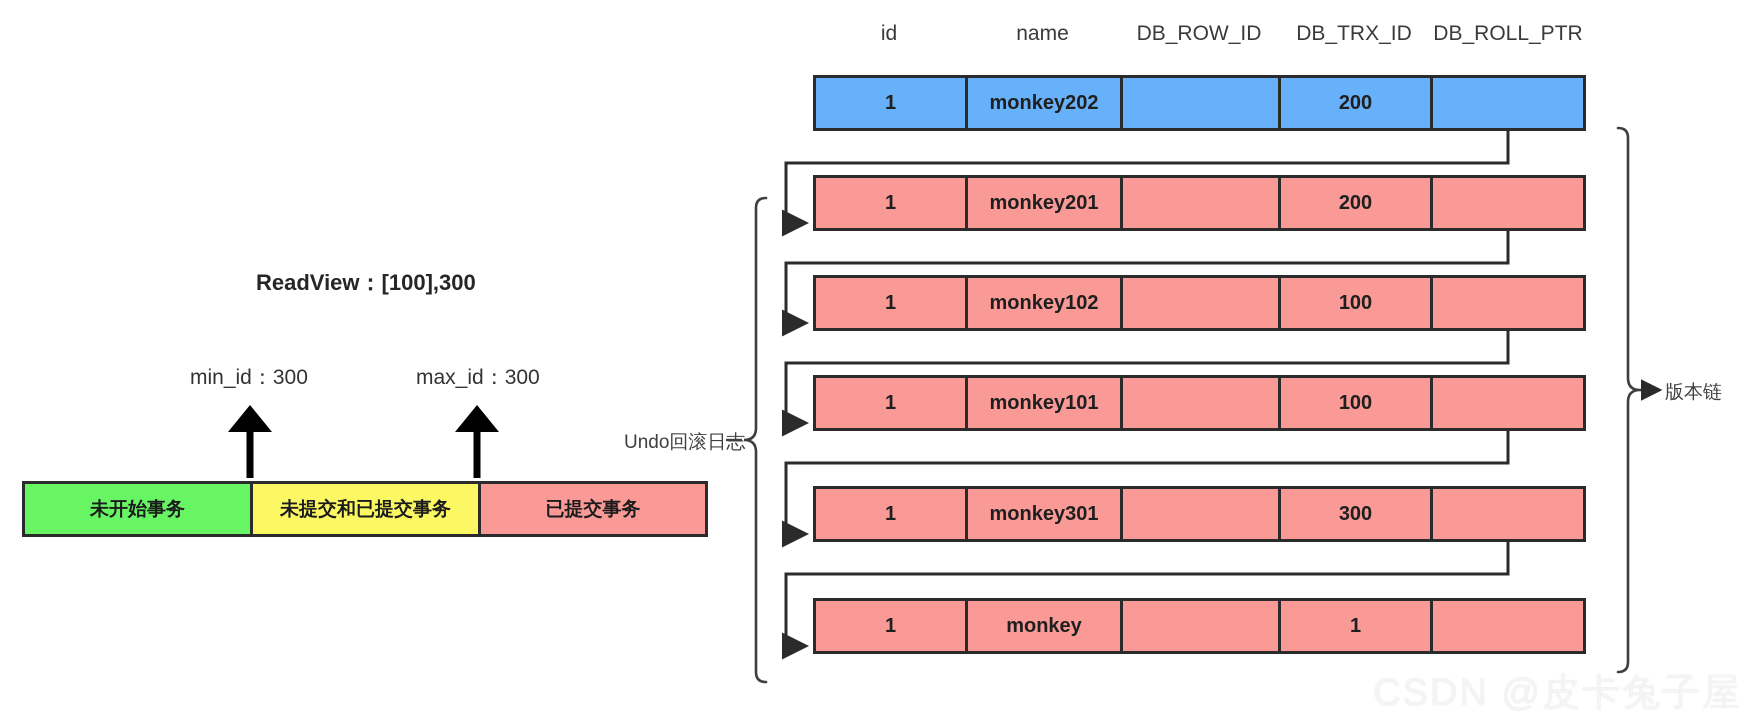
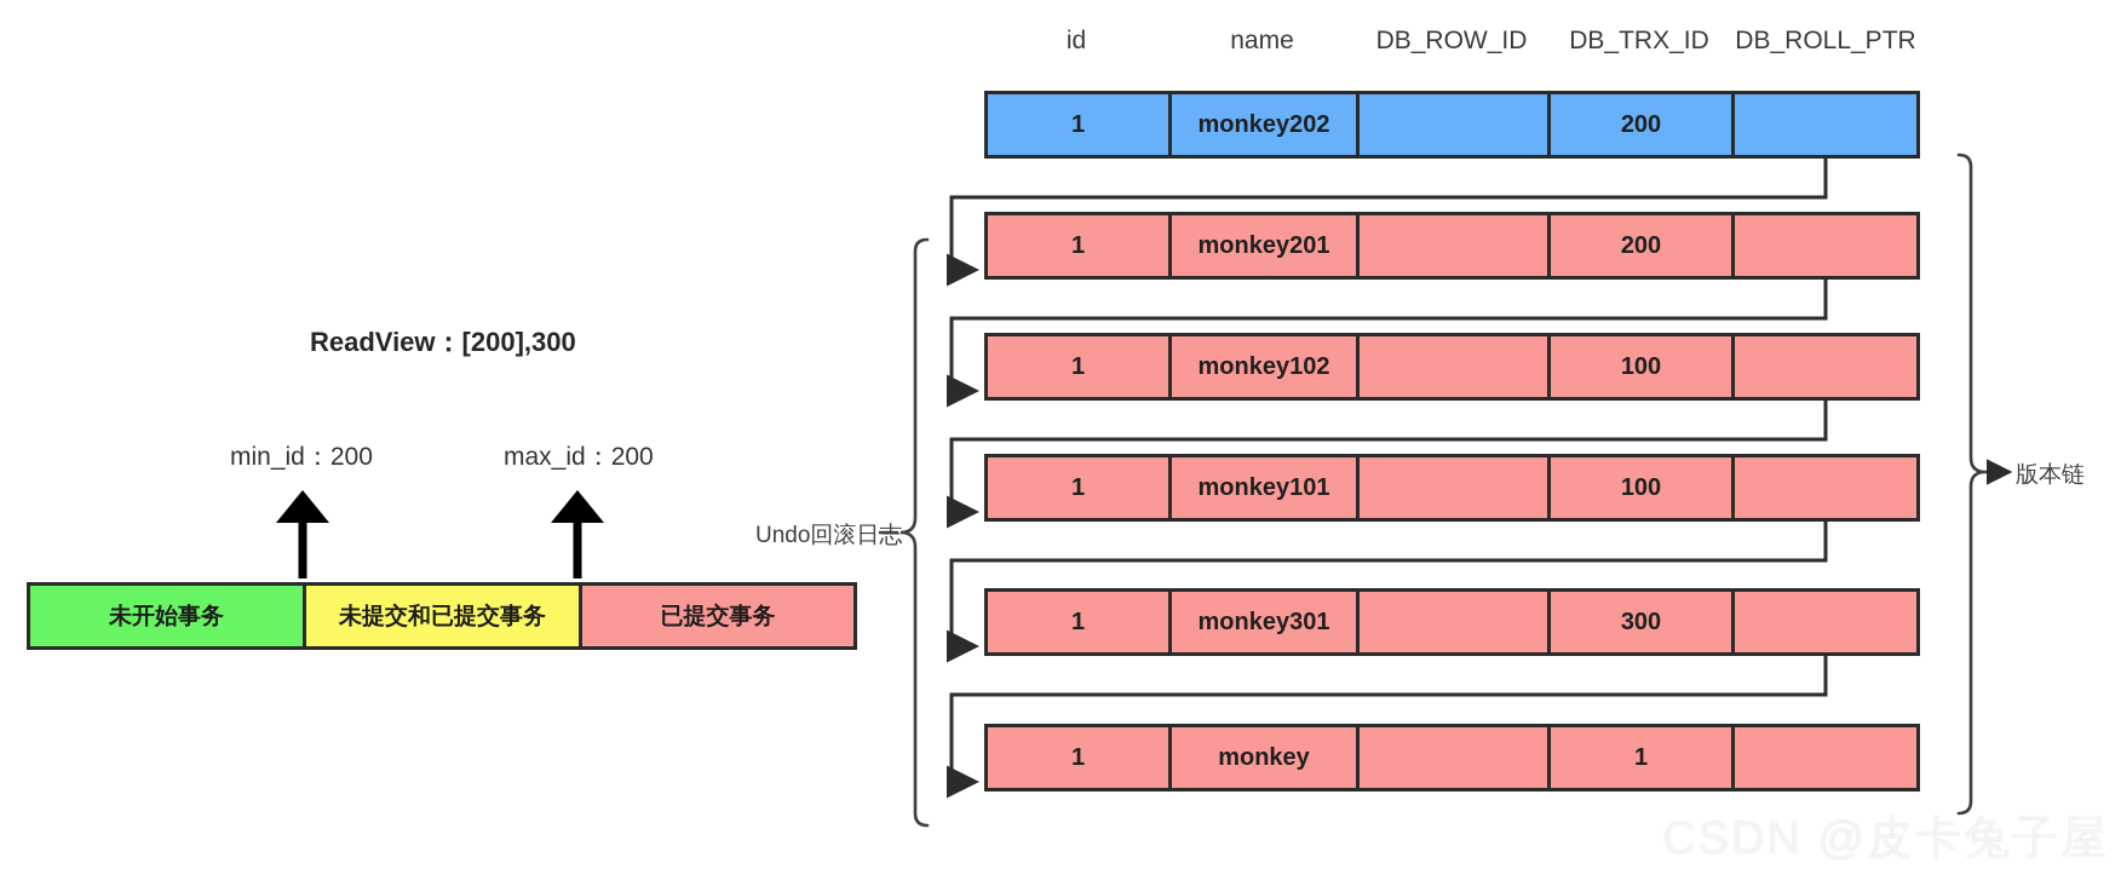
  id
  name
  DB_ROW_ID
  DB_TRX_ID
  DB_ROLL_PTR
  1
  monkey202
  200
  1
  monkey201
  200
  1
  monkey102
  100
  1
  monkey101
  100
  1
  monkey301
  300
  1
  monkey
  1
  Undo回滚日志
  版本链
- ReadView：[100],300
+ ReadView：[200],300
- min_id：300
+ min_id：200
- max_id：300
+ max_id：200
  未开始事务
  未提交和已提交事务
  已提交事务
  CSDN @皮卡兔子屋
